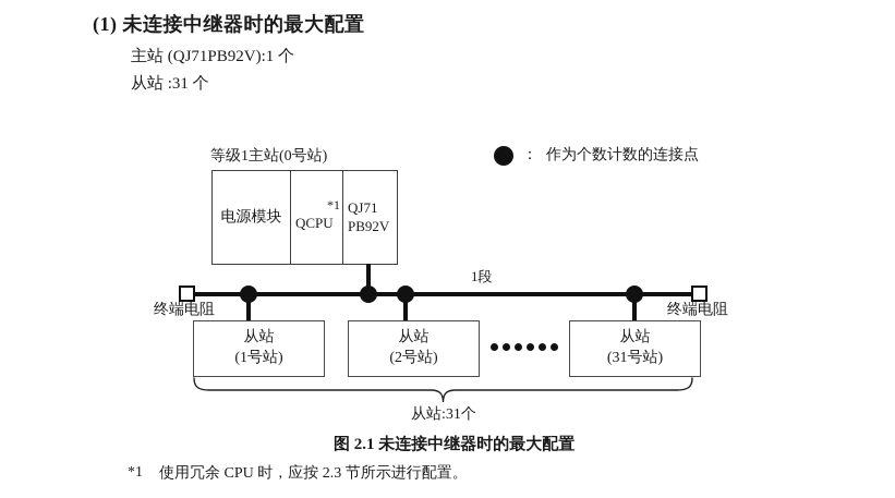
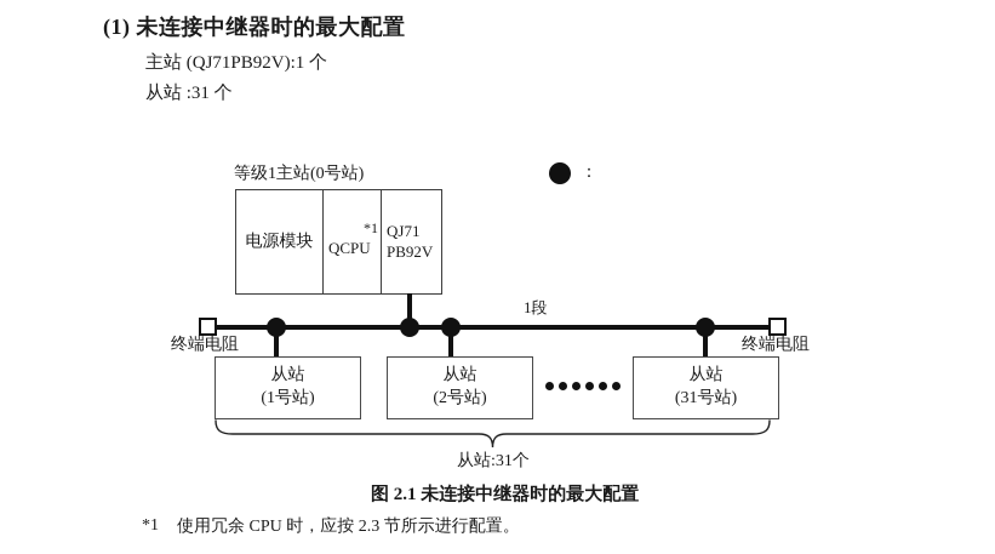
  (1) 未连接中继器时的最大配置
  主站 (QJ71PB92V):1 个
  从站 :31 个
  等级1主站(0号站)
  电源模块
  *1
  QCPU
  QJ71
  PB92V
  ：
- 作为个数计数的连接点
  1段
  终端电阻
  终端电阻
  从站
  (1号站)
  从站
  (2号站)
  从站
  (31号站)
  从站:31个
  图 2.1 未连接中继器时的最大配置
  *1
  使用冗余 CPU 时，应按 2.3 节所示进行配置。
